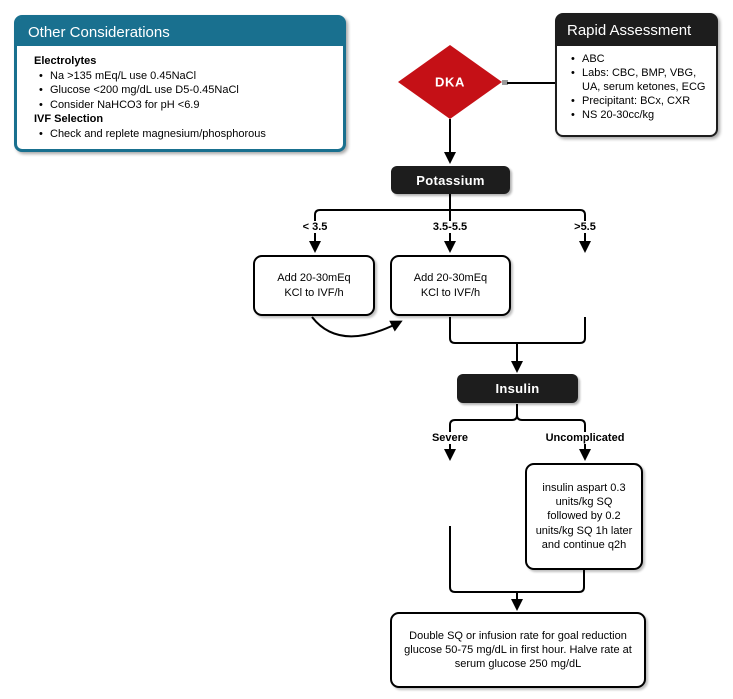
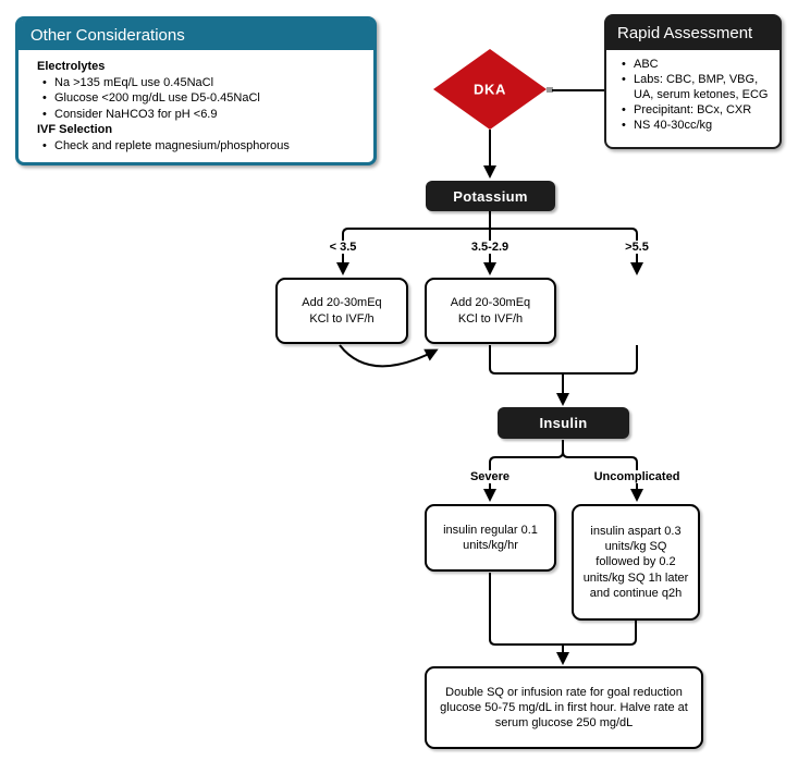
  Other Considerations
  Electrolytes
  Na >135 mEq/L use 0.45NaCl
  Glucose <200 mg/dL use D5-0.45NaCl
  Consider NaHCO3 for pH <6.9
  IVF Selection
  Check and replete magnesium/phosphorous
  Rapid Assessment
  ABC
  Labs: CBC, BMP, VBG, UA, serum ketones, ECG
  Precipitant: BCx, CXR
- NS 20-30cc/kg
+ NS 40-30cc/kg
  DKA
  Potassium
  < 3.5
- 3.5-5.5
+ 3.5-2.9
  >5.5
  Add 20-30mEq KCl to IVF/h
  Add 20-30mEq KCl to IVF/h
  Insulin
  Severe
  Uncomplicated
+ insulin regular 0.1 units/kg/hr
  insulin aspart 0.3 units/kg SQ followed by 0.2 units/kg SQ 1h later and continue q2h
  Double SQ or infusion rate for goal reduction glucose 50-75 mg/dL in first hour. Halve rate at serum glucose 250 mg/dL
